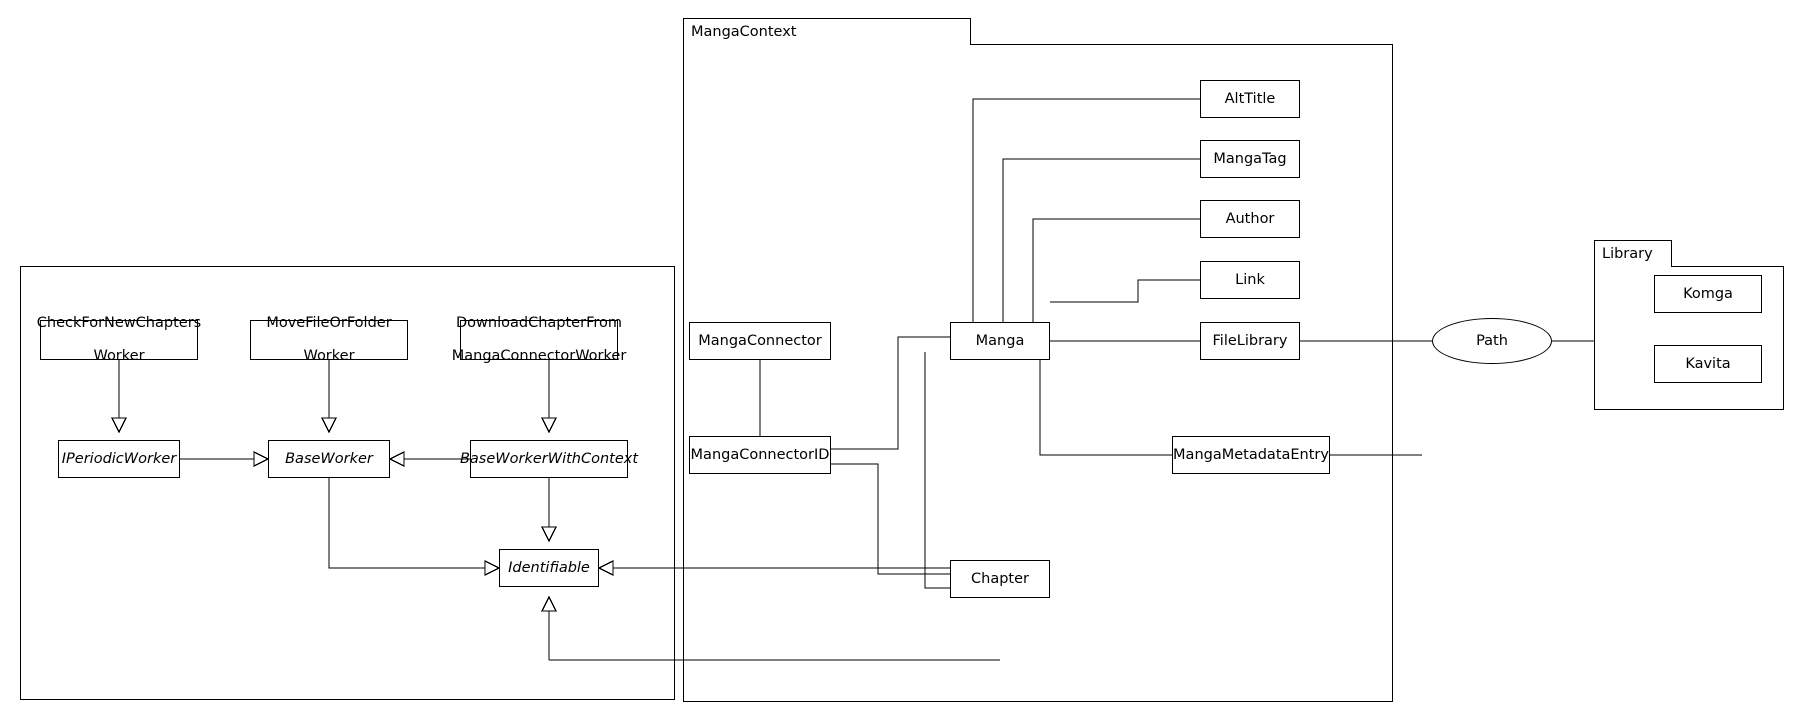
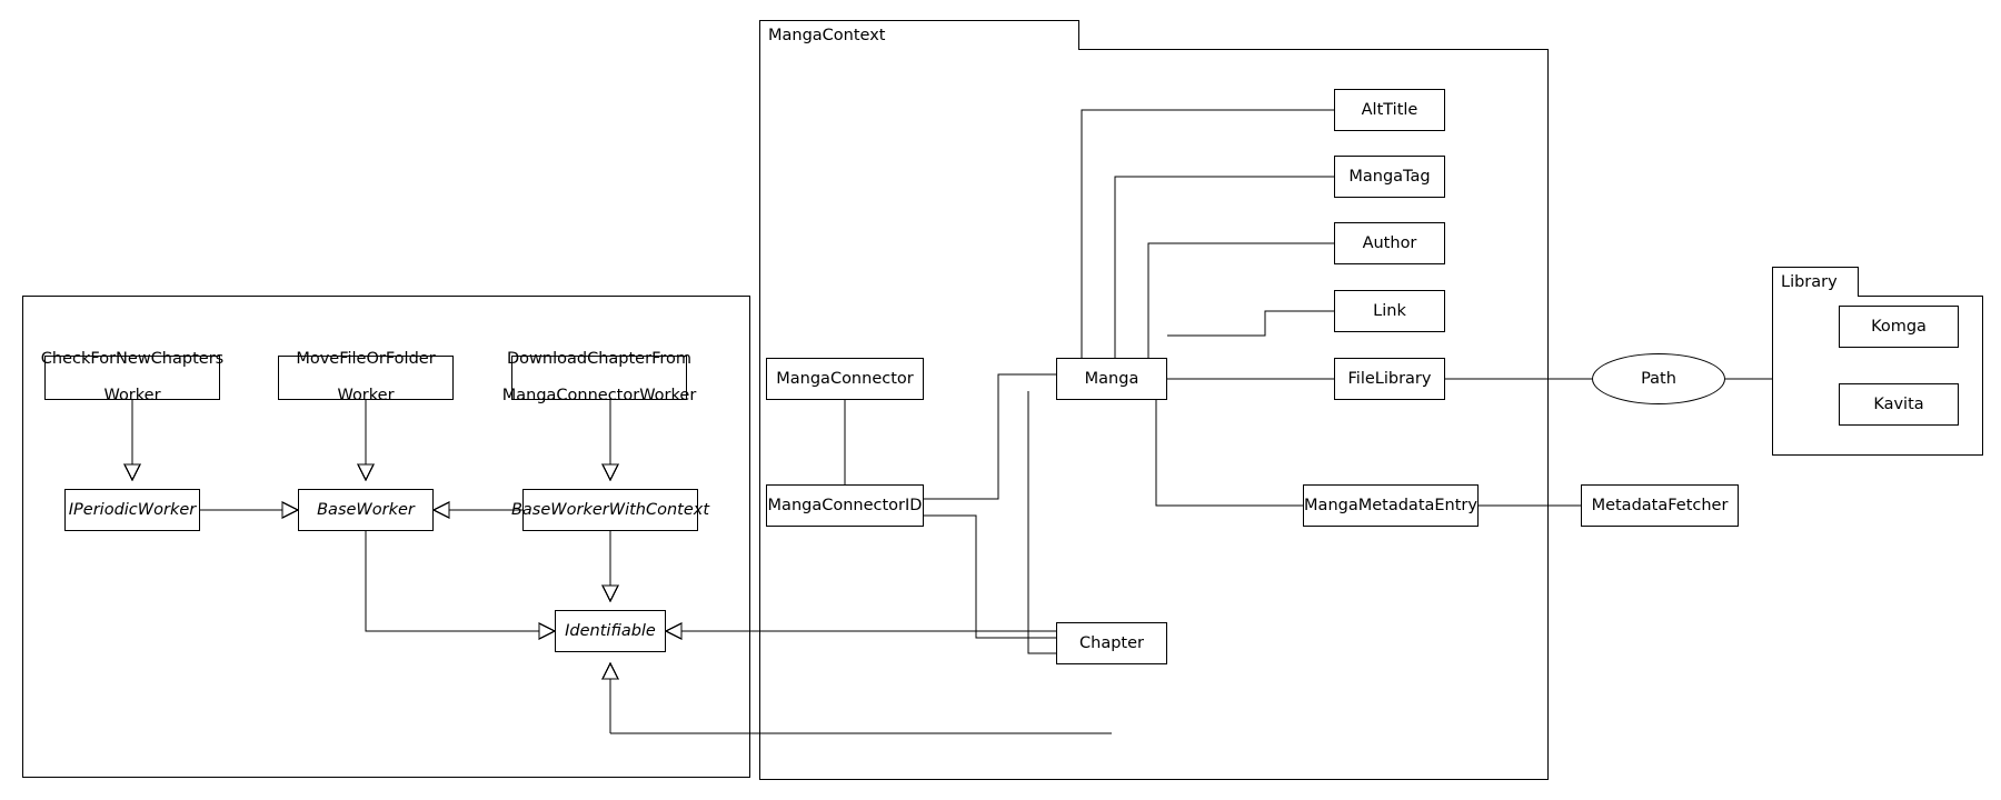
  MangaContext
  Library
  CheckForNewChapters
  Worker
  MoveFileOrFolder
  Worker
  DownloadChapterFrom
  MangaConnectorWorker
  IPeriodicWorker
  BaseWorker
  BaseWorkerWithContext
  Identifiable
  MangaConnector
  MangaConnectorID
  Manga
  Chapter
  AltTitle
  MangaTag
  Author
  Link
  FileLibrary
  MangaMetadataEntry
+ MetadataFetcher
  Komga
  Kavita
  Path
